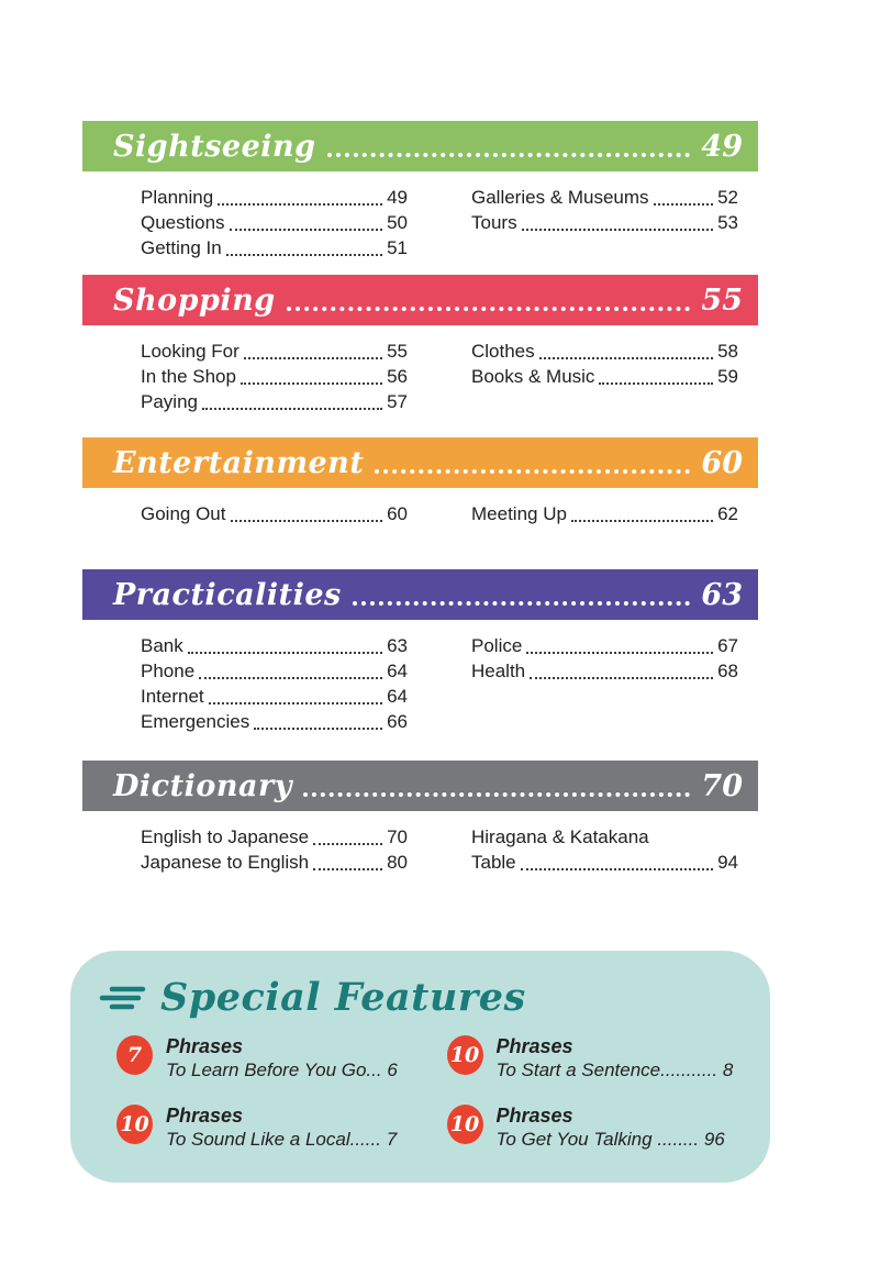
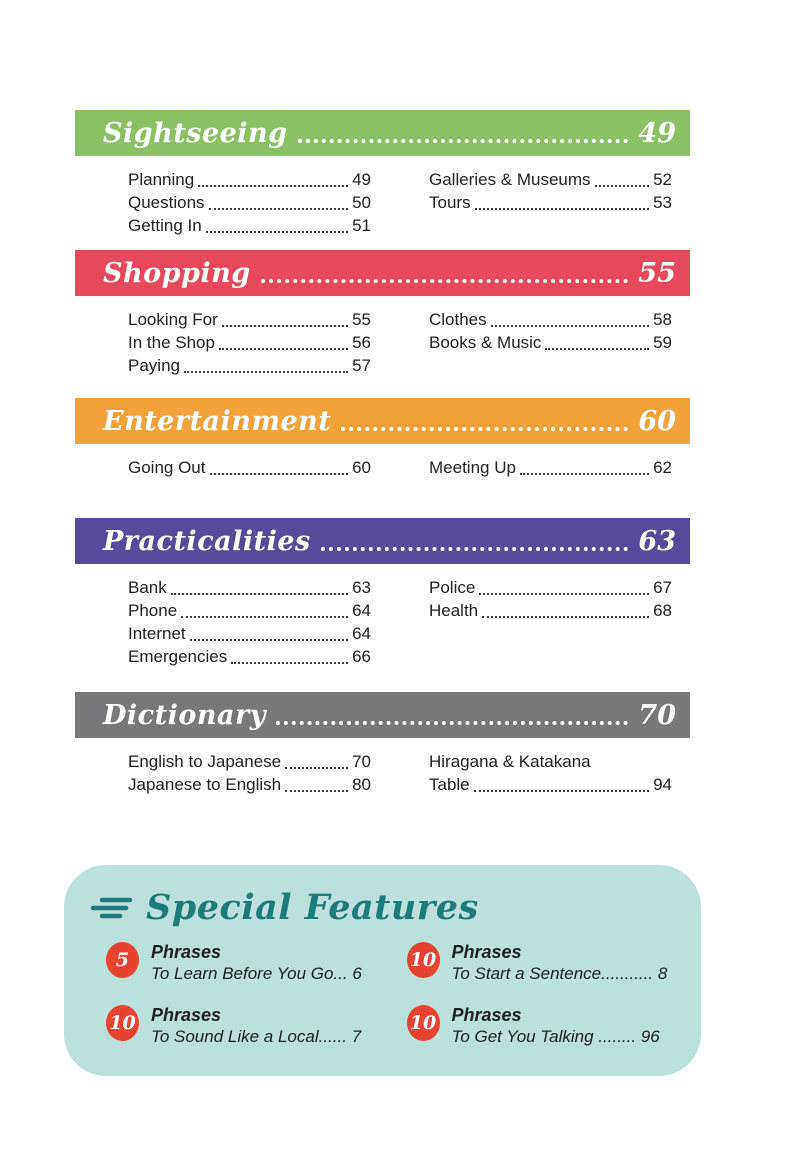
  Sightseeing
  49
  Planning
  49
  Questions
  50
  Getting In
  51
  Galleries & Museums
  52
  Tours
  53
  Shopping
  55
  Looking For
  55
  In the Shop
  56
  Paying
  57
  Clothes
  58
  Books & Music
  59
  Entertainment
  60
  Going Out
  60
  Meeting Up
  62
  Practicalities
  63
  Bank
  63
  Phone
  64
  Internet
  64
  Emergencies
  66
  Police
  67
  Health
  68
  Dictionary
  70
  English to Japanese
  70
  Japanese to English
  80
  Hiragana & Katakana
  Table
  94
  Special Features
- 7
+ 5
  Phrases
  To Learn Before You Go... 6
  10
  Phrases
  To Sound Like a Local...... 7
  10
  Phrases
  To Start a Sentence........... 8
  10
  Phrases
  To Get You Talking ........ 96
